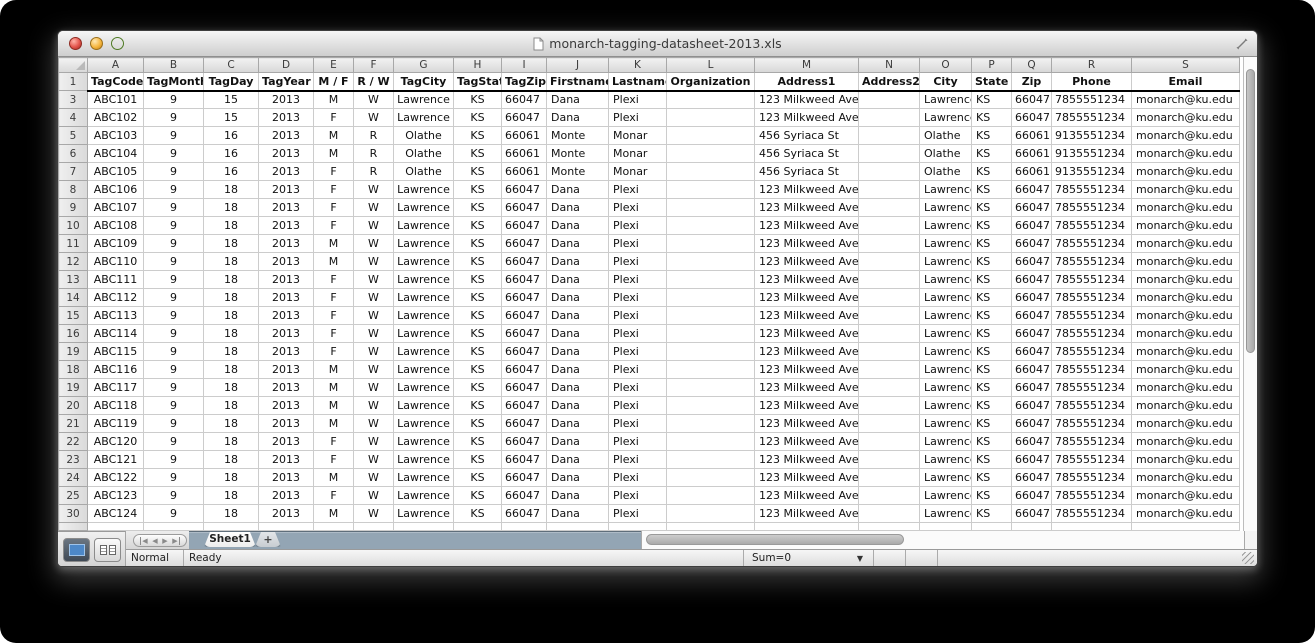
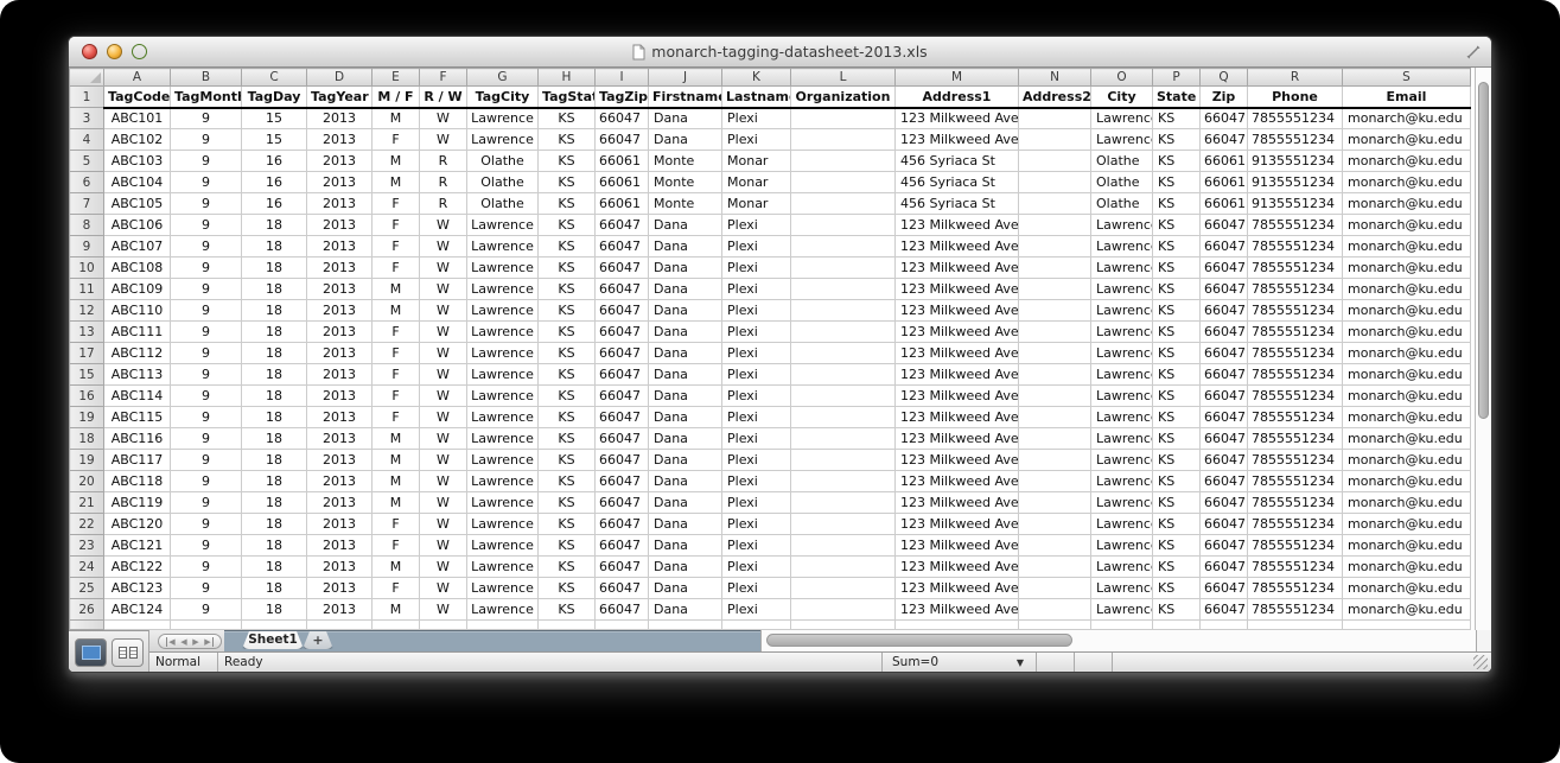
  monarch-tagging-datasheet-2013.xls
  	A	B	C	D	E	F	G	H	I	J	K	L	M	N	O	P	Q	R	S
  1	TagCode	TagMont	TagDay	TagYear	M / F	R / W	TagCity	TagSta	TagZip	Firstnam	Lastnam	Organization	Address1	Address2	City	State	Zip	Phone	Email
  3	ABC101	9	15	2013	M	W	Lawrence	KS	66047	Dana	Plexi		123 Milkweed Ave		Lawrenc	KS	66047	7855551234	monarch@ku.edu
  4	ABC102	9	15	2013	F	W	Lawrence	KS	66047	Dana	Plexi		123 Milkweed Ave		Lawrenc	KS	66047	7855551234	monarch@ku.edu
  5	ABC103	9	16	2013	M	R	Olathe	KS	66061	Monte	Monar		456 Syriaca St		Olathe	KS	66061	9135551234	monarch@ku.edu
  6	ABC104	9	16	2013	M	R	Olathe	KS	66061	Monte	Monar		456 Syriaca St		Olathe	KS	66061	9135551234	monarch@ku.edu
  7	ABC105	9	16	2013	F	R	Olathe	KS	66061	Monte	Monar		456 Syriaca St		Olathe	KS	66061	9135551234	monarch@ku.edu
  8	ABC106	9	18	2013	F	W	Lawrence	KS	66047	Dana	Plexi		123 Milkweed Ave		Lawrenc	KS	66047	7855551234	monarch@ku.edu
  9	ABC107	9	18	2013	F	W	Lawrence	KS	66047	Dana	Plexi		123 Milkweed Ave		Lawrenc	KS	66047	7855551234	monarch@ku.edu
  10	ABC108	9	18	2013	F	W	Lawrence	KS	66047	Dana	Plexi		123 Milkweed Ave		Lawrenc	KS	66047	7855551234	monarch@ku.edu
  11	ABC109	9	18	2013	M	W	Lawrence	KS	66047	Dana	Plexi		123 Milkweed Ave		Lawrenc	KS	66047	7855551234	monarch@ku.edu
  12	ABC110	9	18	2013	M	W	Lawrence	KS	66047	Dana	Plexi		123 Milkweed Ave		Lawrenc	KS	66047	7855551234	monarch@ku.edu
  13	ABC111	9	18	2013	F	W	Lawrence	KS	66047	Dana	Plexi		123 Milkweed Ave		Lawrenc	KS	66047	7855551234	monarch@ku.edu
- 14	ABC112	9	18	2013	F	W	Lawrence	KS	66047	Dana	Plexi		123 Milkweed Ave		Lawrenc	KS	66047	7855551234	monarch@ku.edu
+ 17	ABC112	9	18	2013	F	W	Lawrence	KS	66047	Dana	Plexi		123 Milkweed Ave		Lawrenc	KS	66047	7855551234	monarch@ku.edu
  15	ABC113	9	18	2013	F	W	Lawrence	KS	66047	Dana	Plexi		123 Milkweed Ave		Lawrenc	KS	66047	7855551234	monarch@ku.edu
  16	ABC114	9	18	2013	F	W	Lawrence	KS	66047	Dana	Plexi		123 Milkweed Ave		Lawrenc	KS	66047	7855551234	monarch@ku.edu
  19	ABC115	9	18	2013	F	W	Lawrence	KS	66047	Dana	Plexi		123 Milkweed Ave		Lawrenc	KS	66047	7855551234	monarch@ku.edu
  18	ABC116	9	18	2013	M	W	Lawrence	KS	66047	Dana	Plexi		123 Milkweed Ave		Lawrenc	KS	66047	7855551234	monarch@ku.edu
  19	ABC117	9	18	2013	M	W	Lawrence	KS	66047	Dana	Plexi		123 Milkweed Ave		Lawrenc	KS	66047	7855551234	monarch@ku.edu
  20	ABC118	9	18	2013	M	W	Lawrence	KS	66047	Dana	Plexi		123 Milkweed Ave		Lawrenc	KS	66047	7855551234	monarch@ku.edu
  21	ABC119	9	18	2013	M	W	Lawrence	KS	66047	Dana	Plexi		123 Milkweed Ave		Lawrenc	KS	66047	7855551234	monarch@ku.edu
  22	ABC120	9	18	2013	F	W	Lawrence	KS	66047	Dana	Plexi		123 Milkweed Ave		Lawrenc	KS	66047	7855551234	monarch@ku.edu
  23	ABC121	9	18	2013	F	W	Lawrence	KS	66047	Dana	Plexi		123 Milkweed Ave		Lawrenc	KS	66047	7855551234	monarch@ku.edu
  24	ABC122	9	18	2013	M	W	Lawrence	KS	66047	Dana	Plexi		123 Milkweed Ave		Lawrenc	KS	66047	7855551234	monarch@ku.edu
  25	ABC123	9	18	2013	F	W	Lawrence	KS	66047	Dana	Plexi		123 Milkweed Ave		Lawrenc	KS	66047	7855551234	monarch@ku.edu
- 30	ABC124	9	18	2013	M	W	Lawrence	KS	66047	Dana	Plexi		123 Milkweed Ave		Lawrenc	KS	66047	7855551234	monarch@ku.edu
+ 26	ABC124	9	18	2013	M	W	Lawrence	KS	66047	Dana	Plexi		123 Milkweed Ave		Lawrenc	KS	66047	7855551234	monarch@ku.edu
  ◀
  ◀
  ▶
  ▶
  Sheet1
  +
  Ready
  Sum=0
  ▼
